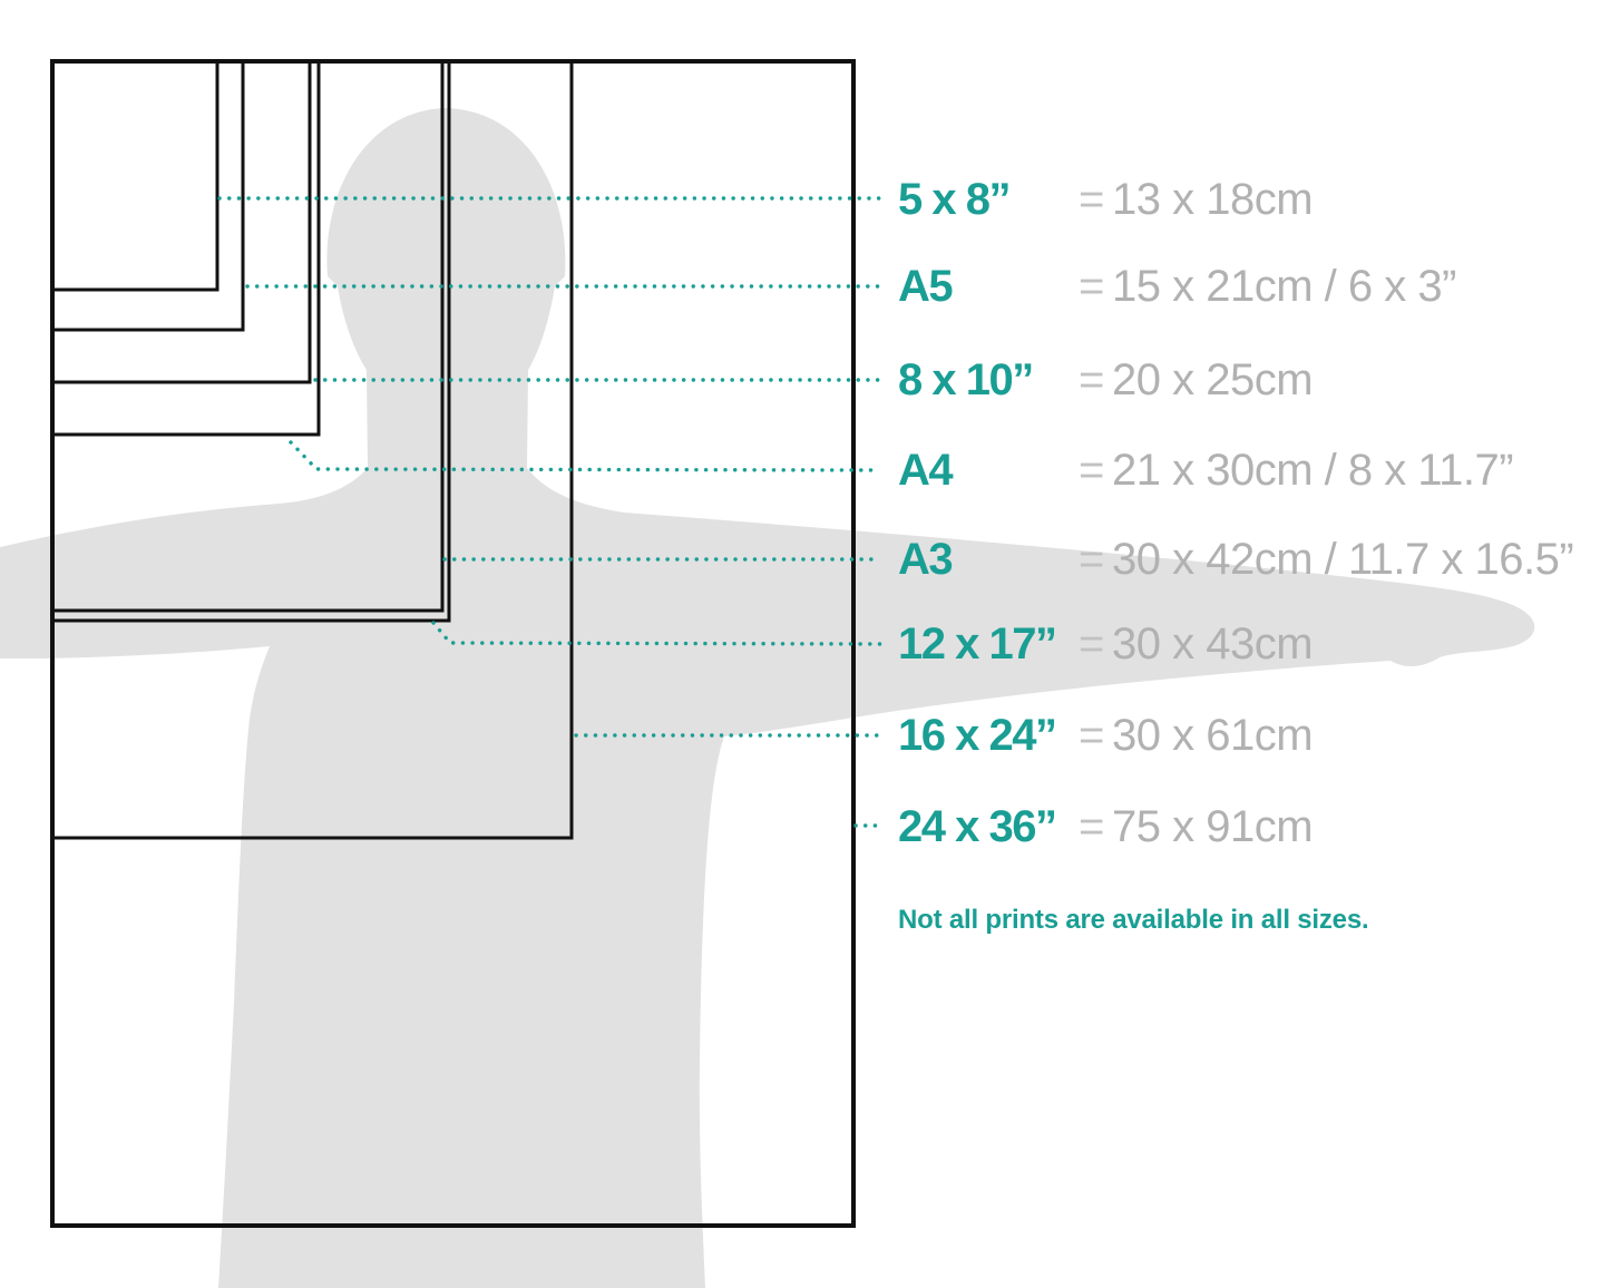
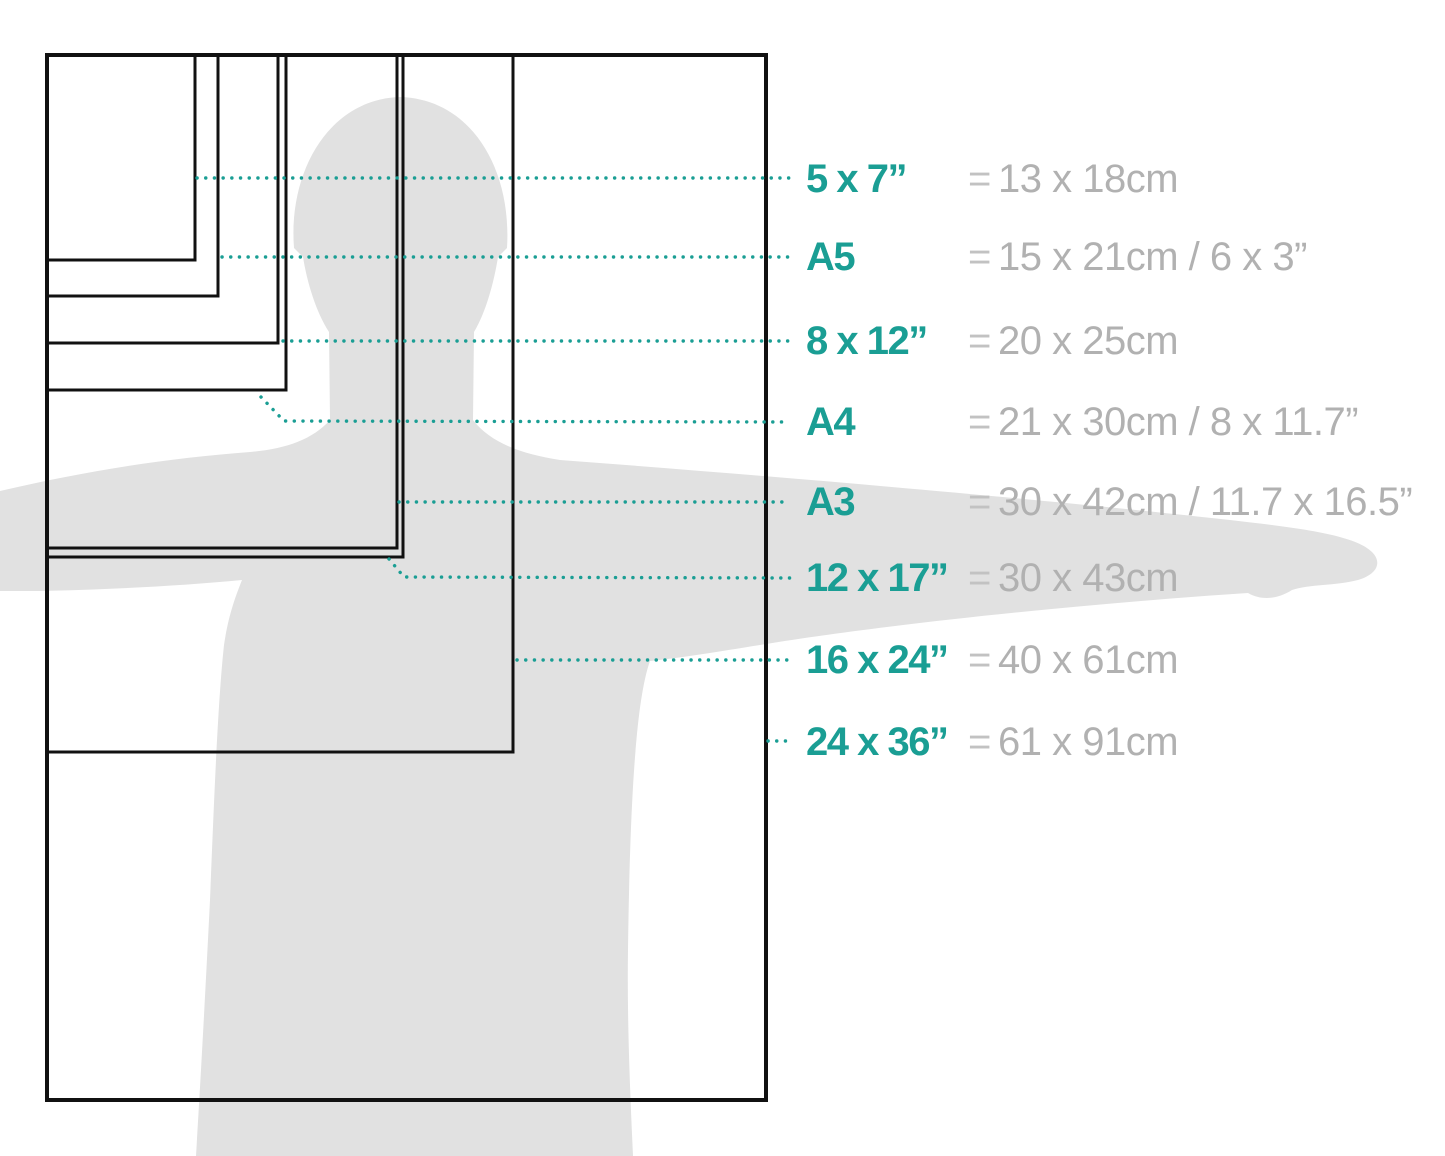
- 5 x 8”
+ 5 x 7”
  =
  13 x 18cm
  A5
  =
  15 x 21cm / 6 x 3”
- 8 x 10”
+ 8 x 12”
  =
  20 x 25cm
  A4
  =
  21 x 30cm / 8 x 11.7”
  A3
  =
  30 x 42cm / 11.7 x 16.5”
  12 x 17”
  =
  30 x 43cm
  16 x 24”
  =
- 30 x 61cm
+ 40 x 61cm
  24 x 36”
  =
- 75 x 91cm
+ 61 x 91cm
- Not all prints are available in all sizes.
